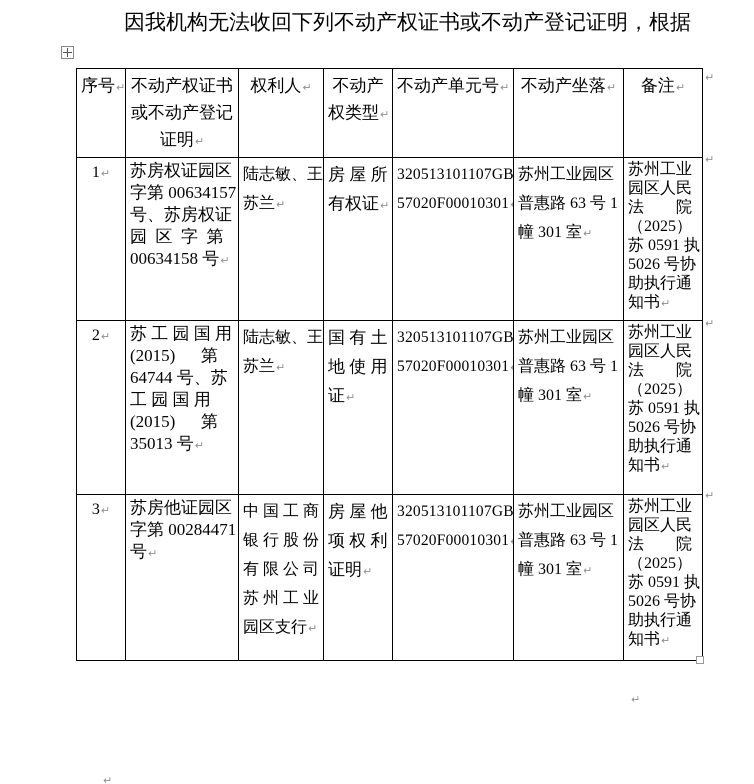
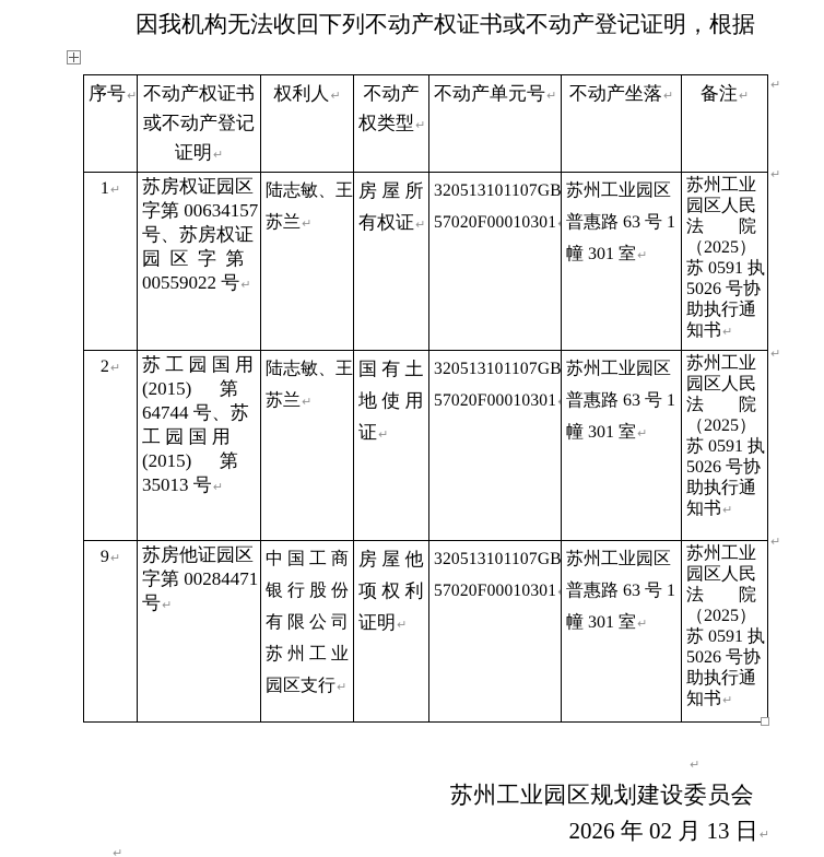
  因我机构无法收回下列不动产权证书或不动产登记证明，根据
  序号↵	不动产权证书或不动产登记证明↵	权利人↵	不动产权类型↵	不动产单元号↵	不动产坐落↵	备注↵
- 1↵	苏房权证园区字第 00634157号、苏房权证园 区 字 第00634158 号↵	陆志敏、王苏兰↵	房 屋 所有权证↵	320513101107GB57020F00010301	苏州工业园区普惠路 63 号 1幢 301 室↵	苏州工业园区人民法 院（2025）苏 0591 执5026 号协助执行通知书↵
+ 1↵	苏房权证园区字第 00634157号、苏房权证园 区 字 第00559022 号↵	陆志敏、王苏兰↵	房 屋 所有权证↵	320513101107GB57020F00010301	苏州工业园区普惠路 63 号 1幢 301 室↵	苏州工业园区人民法 院（2025）苏 0591 执5026 号协助执行通知书↵
  2↵	苏 工 园 国 用(2015) 第64744 号、苏工 园 国 用(2015) 第35013 号↵	陆志敏、王苏兰↵	国 有 土地 使 用证↵	320513101107GB57020F00010301	苏州工业园区普惠路 63 号 1幢 301 室↵	苏州工业园区人民法 院（2025）苏 0591 执5026 号协助执行通知书↵
- 3↵	苏房他证园区字第 00284471号↵	中 国 工 商银 行 股 份有 限 公 司苏 州 工 业园区支行↵	房 屋 他项 权 利证明↵	320513101107GB57020F00010301	苏州工业园区普惠路 63 号 1幢 301 室↵	苏州工业园区人民法 院（2025）苏 0591 执5026 号协助执行通知书↵
+ 9↵	苏房他证园区字第 00284471号↵	中 国 工 商银 行 股 份有 限 公 司苏 州 工 业园区支行↵	房 屋 他项 权 利证明↵	320513101107GB57020F00010301	苏州工业园区普惠路 63 号 1幢 301 室↵	苏州工业园区人民法 院（2025）苏 0591 执5026 号协助执行通知书↵
  ↵
  ↵
  ↵
  ↵
  ↵
+ 苏州工业园区规划建设委员会
+ 2026 年 02 月 13 日↵
  ↵
